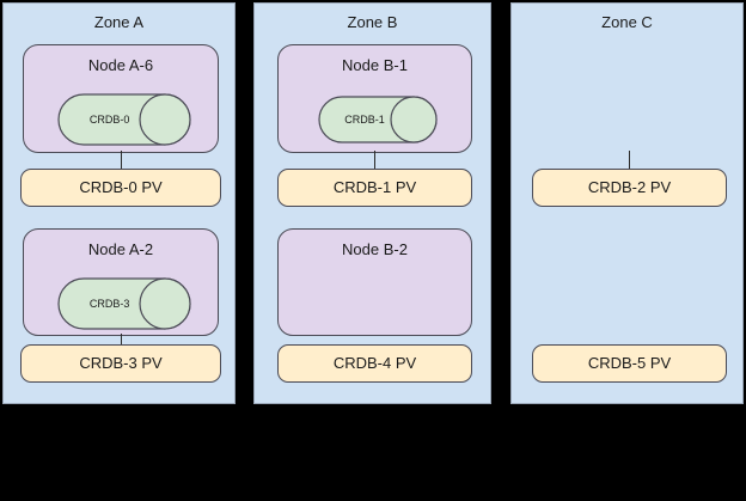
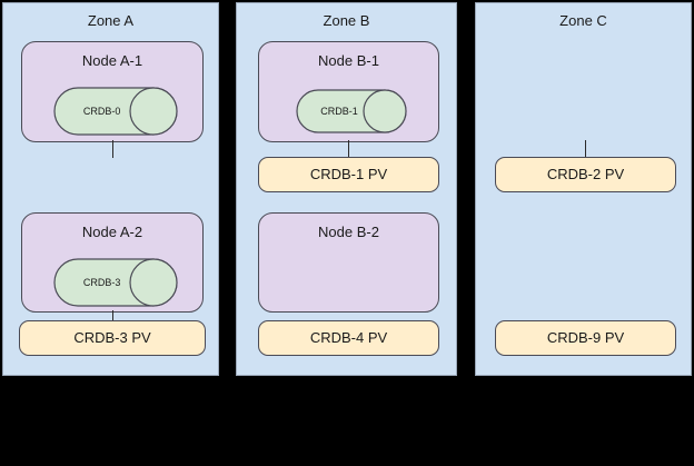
  Zone A
- Node A-6
+ Node A-1
  CRDB-0
- CRDB-0 PV
  Node A-2
  CRDB-3
  CRDB-3 PV
  Zone B
  Node B-1
  CRDB-1
  CRDB-1 PV
  Node B-2
  CRDB-4 PV
  Zone C
  CRDB-2 PV
- CRDB-5 PV
+ CRDB-9 PV
